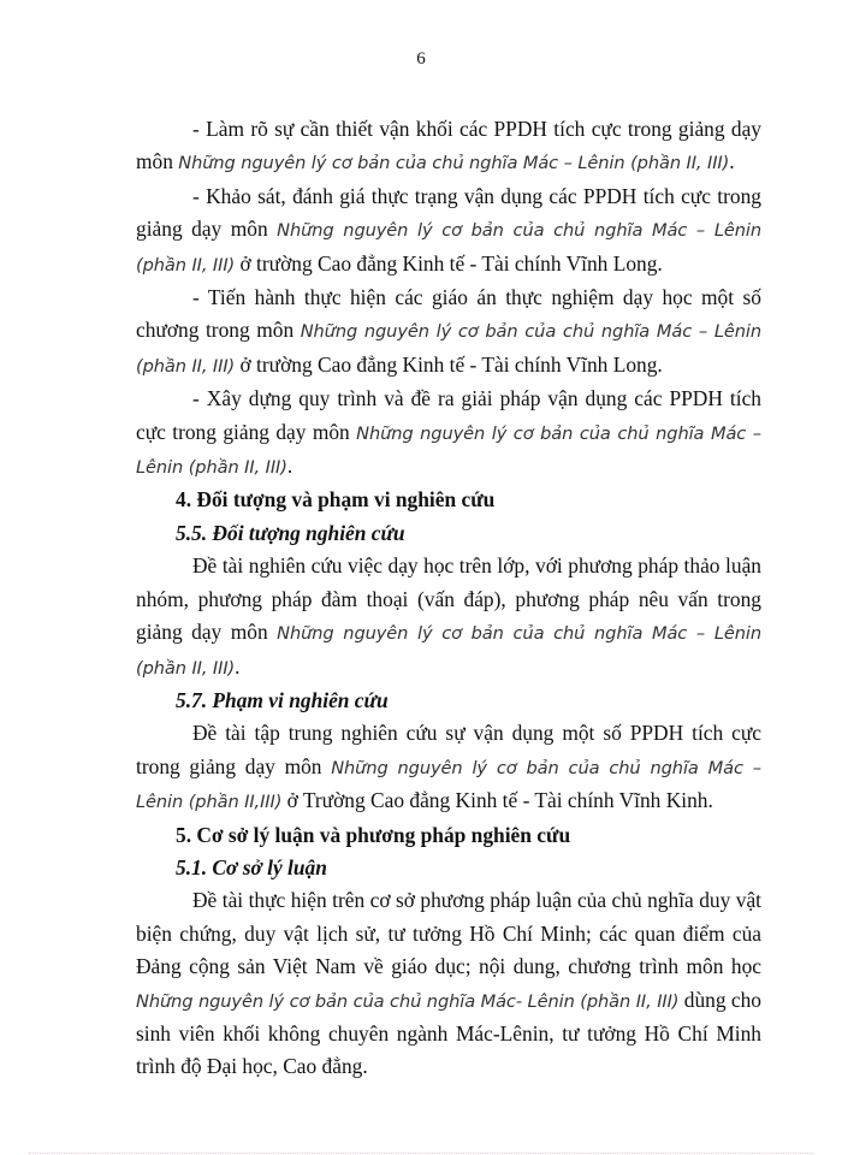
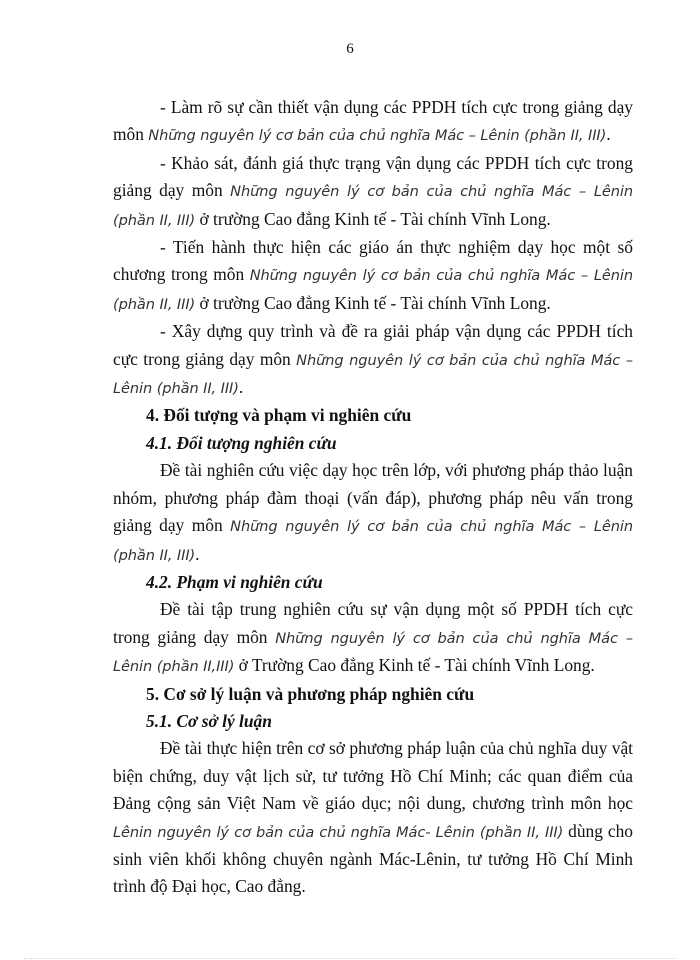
  6
- - Làm rõ sự cần thiết vận khối các PPDH tích cực trong giảng dạy môn Những nguyên lý cơ bản của chủ nghĩa Mác – Lênin (phần II, III).
+ - Làm rõ sự cần thiết vận dụng các PPDH tích cực trong giảng dạy môn Những nguyên lý cơ bản của chủ nghĩa Mác – Lênin (phần II, III).
  - Khảo sát, đánh giá thực trạng vận dụng các PPDH tích cực trong giảng dạy môn Những nguyên lý cơ bản của chủ nghĩa Mác – Lênin (phần II, III) ở trường Cao đẳng Kinh tế - Tài chính Vĩnh Long.
  - Tiến hành thực hiện các giáo án thực nghiệm dạy học một số chương trong môn Những nguyên lý cơ bản của chủ nghĩa Mác – Lênin (phần II, III) ở trường Cao đẳng Kinh tế - Tài chính Vĩnh Long.
  - Xây dựng quy trình và đề ra giải pháp vận dụng các PPDH tích cực trong giảng dạy môn Những nguyên lý cơ bản của chủ nghĩa Mác – Lênin (phần II, III).
  4. Đối tượng và phạm vi nghiên cứu
- 5.5. Đối tượng nghiên cứu
+ 4.1. Đối tượng nghiên cứu
  Đề tài nghiên cứu việc dạy học trên lớp, với phương pháp thảo luận nhóm, phương pháp đàm thoại (vấn đáp), phương pháp nêu vấn trong giảng dạy môn Những nguyên lý cơ bản của chủ nghĩa Mác – Lênin (phần II, III).
- 5.7. Phạm vi nghiên cứu
+ 4.2. Phạm vi nghiên cứu
- Đề tài tập trung nghiên cứu sự vận dụng một số PPDH tích cực trong giảng dạy môn Những nguyên lý cơ bản của chủ nghĩa Mác – Lênin (phần II,III) ở Trường Cao đẳng Kinh tế - Tài chính Vĩnh Kinh.
+ Đề tài tập trung nghiên cứu sự vận dụng một số PPDH tích cực trong giảng dạy môn Những nguyên lý cơ bản của chủ nghĩa Mác – Lênin (phần II,III) ở Trường Cao đẳng Kinh tế - Tài chính Vĩnh Long.
  5. Cơ sở lý luận và phương pháp nghiên cứu
  5.1. Cơ sở lý luận
- Đề tài thực hiện trên cơ sở phương pháp luận của chủ nghĩa duy vật biện chứng, duy vật lịch sử, tư tưởng Hồ Chí Minh; các quan điểm của Đảng cộng sản Việt Nam về giáo dục; nội dung, chương trình môn học Những nguyên lý cơ bản của chủ nghĩa Mác- Lênin (phần II, III) dùng cho sinh viên khối không chuyên ngành Mác-Lênin, tư tưởng Hồ Chí Minh trình độ Đại học, Cao đẳng.
+ Đề tài thực hiện trên cơ sở phương pháp luận của chủ nghĩa duy vật biện chứng, duy vật lịch sử, tư tưởng Hồ Chí Minh; các quan điểm của Đảng cộng sản Việt Nam về giáo dục; nội dung, chương trình môn học Lênin nguyên lý cơ bản của chủ nghĩa Mác- Lênin (phần II, III) dùng cho sinh viên khối không chuyên ngành Mác-Lênin, tư tưởng Hồ Chí Minh trình độ Đại học, Cao đẳng.
